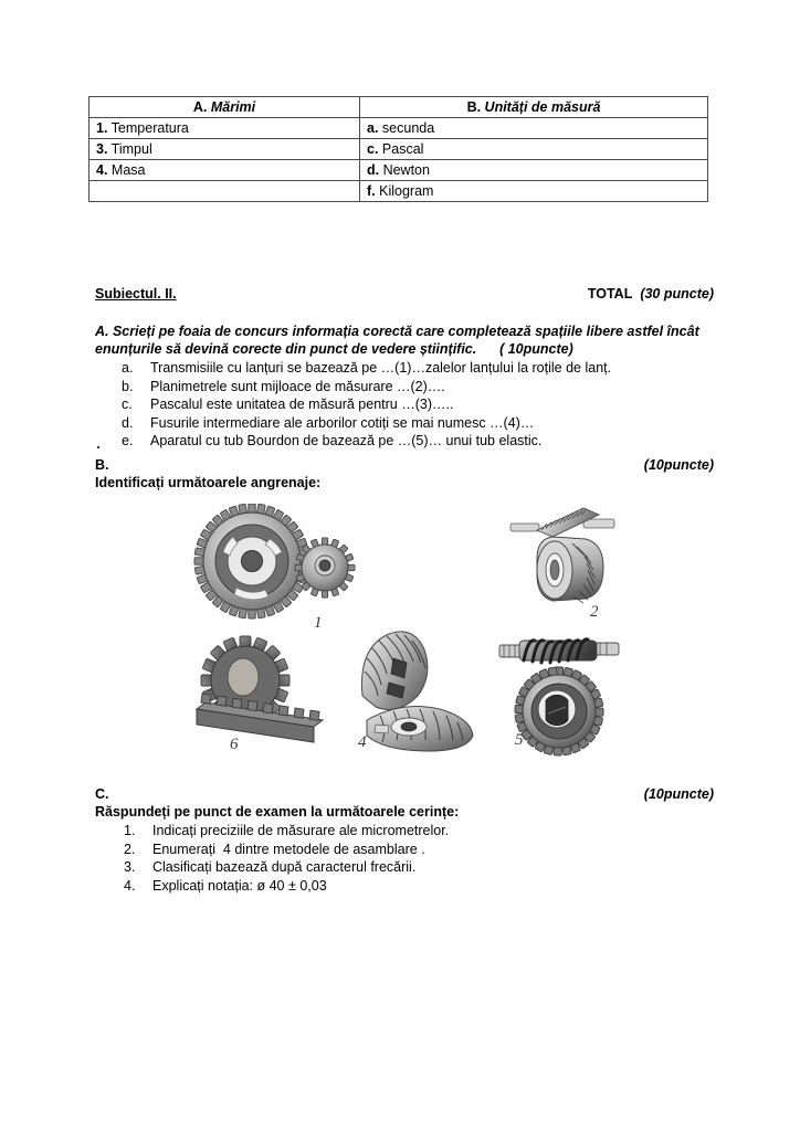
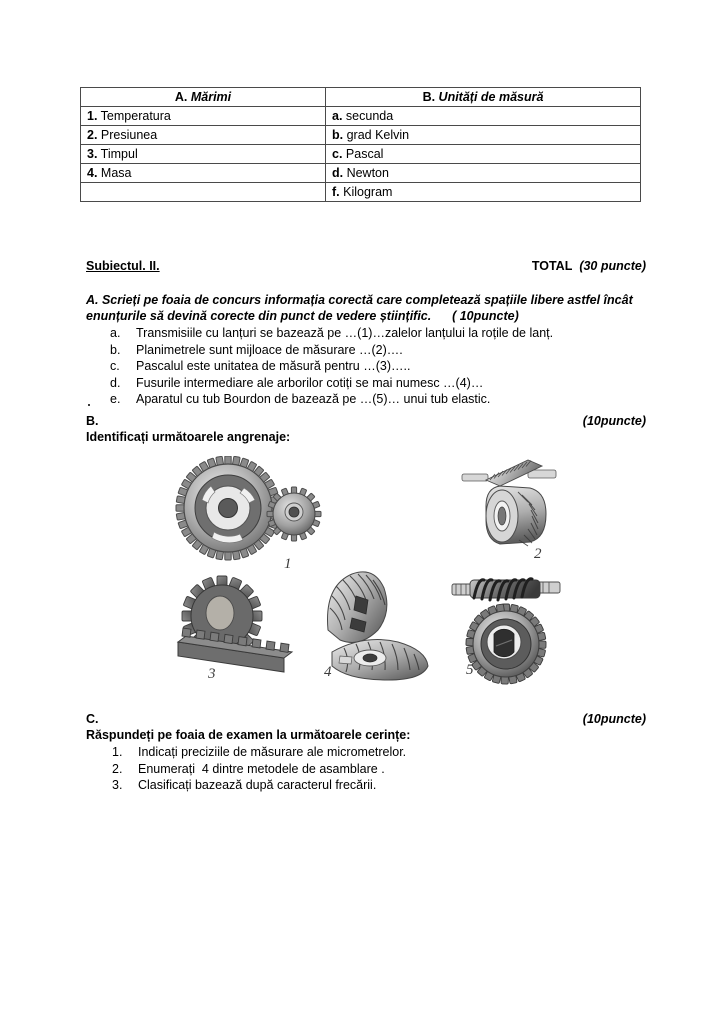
  A. Mărimi	B. Unități de măsură
  1. Temperatura	a. secunda
+ 2. Presiunea	b. grad Kelvin
  3. Timpul	c. Pascal
  4. Masa	d. Newton
  	f. Kilogram
  Subiectul. II.
  TOTAL (30 puncte)
  A. Scrieți pe foaia de concurs informația corectă care completează spațiile libere astfel încât enunțurile să devină corecte din punct de vedere științific. ( 10puncte)
  a.
  Transmisiile cu lanțuri se bazează pe …(1)…zalelor lanțului la roțile de lanț.
  b.
  Planimetrele sunt mijloace de măsurare …(2)….
  c.
  Pascalul este unitatea de măsură pentru …(3)…..
  d.
  Fusurile intermediare ale arborilor cotiți se mai numesc …(4)…
  e.
  Aparatul cu tub Bourdon de bazează pe …(5)… unui tub elastic.
  B.
  (10puncte)
  Identificați următoarele angrenaje:
  1
  2
- 6
+ 3
  4
  5
  C.
  (10puncte)
- Răspundeți pe punct de examen la următoarele cerințe:
+ Răspundeți pe foaia de examen la următoarele cerințe:
  1.
  Indicați preciziile de măsurare ale micrometrelor.
  2.
  Enumerați 4 dintre metodele de asamblare .
  3.
  Clasificați bazează după caracterul frecării.
- 4.
- Explicați notația: ø 40 ± 0,03
